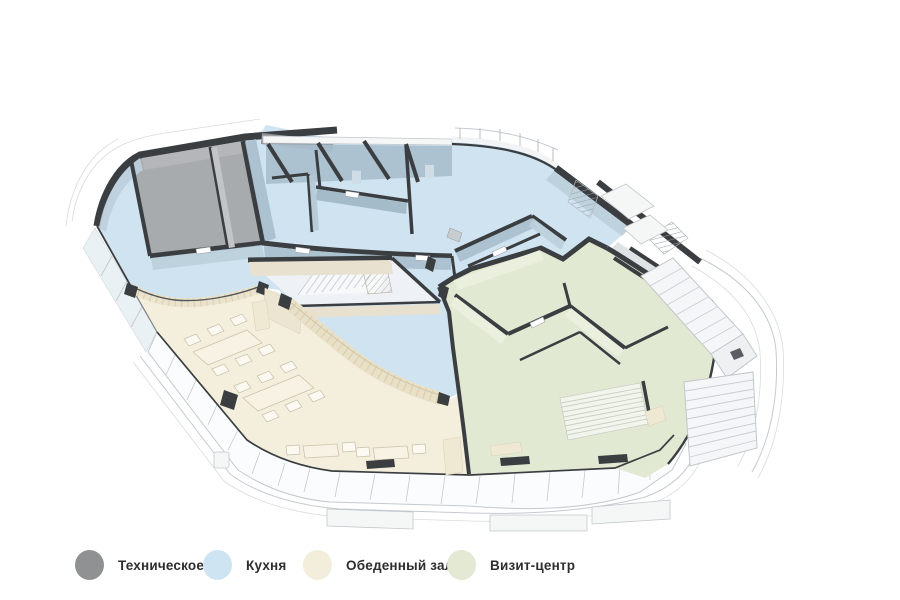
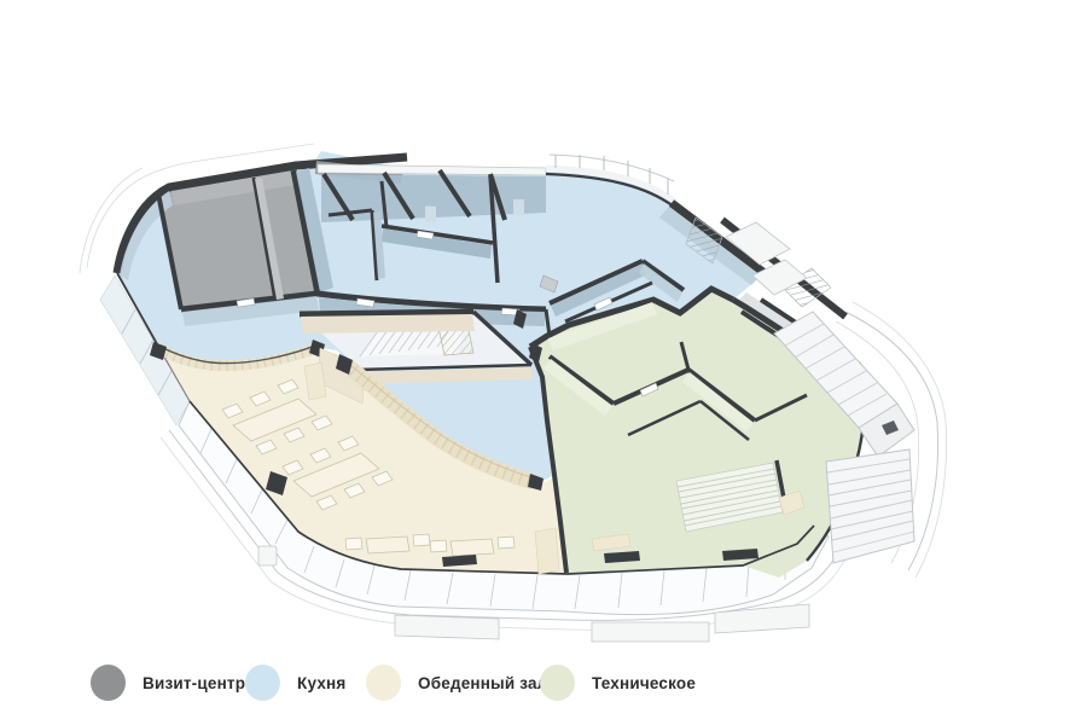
- Техническое
+ Визит-центр
  Кухня
  Обеденный за
- Визит-центр
+ Техническое
